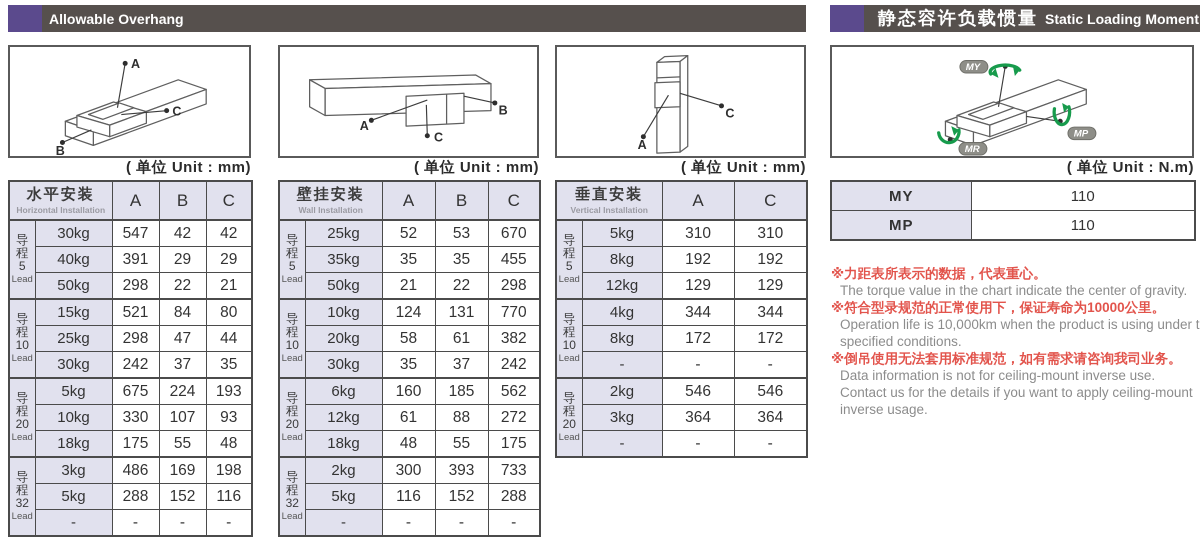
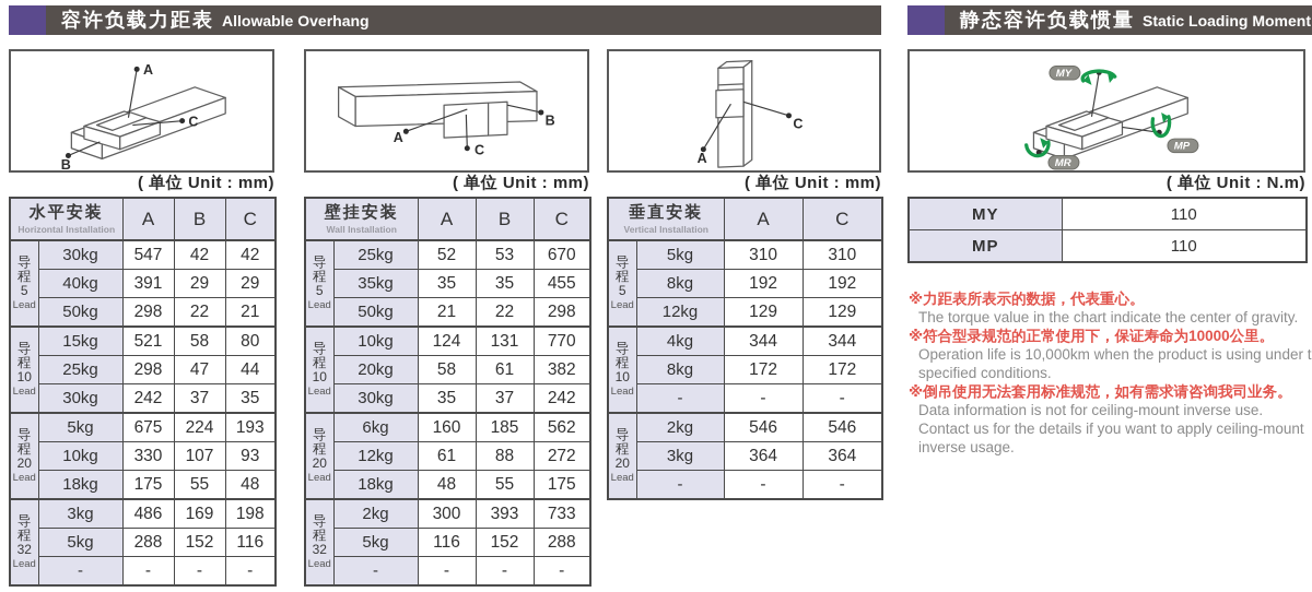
+ 容许负载力距表
  Allowable Overhang
  静态容许负载惯量
  Static Loading Moment
  A
  B
  C
  A
  B
  C
  A
  C
  MY
  MP
  MR
  ( 单位 Unit : mm)
  ( 单位 Unit : mm)
  ( 单位 Unit : mm)
  ( 单位 Unit : N.m)
  水平安装Horizontal Installation	A	B	C
  导程5Lead	30kg	547	42	42
  40kg	391	29	29
  50kg	298	22	21
- 导程10Lead	15kg	521	84	80
+ 导程10Lead	15kg	521	58	80
  25kg	298	47	44
  30kg	242	37	35
  导程20Lead	5kg	675	224	193
  10kg	330	107	93
  18kg	175	55	48
  导程32Lead	3kg	486	169	198
  5kg	288	152	116
  -	-	-	-
  壁挂安装Wall Installation	A	B	C
  导程5Lead	25kg	52	53	670
  35kg	35	35	455
  50kg	21	22	298
  导程10Lead	10kg	124	131	770
  20kg	58	61	382
  30kg	35	37	242
  导程20Lead	6kg	160	185	562
  12kg	61	88	272
  18kg	48	55	175
  导程32Lead	2kg	300	393	733
  5kg	116	152	288
  -	-	-	-
  垂直安装Vertical Installation	A	C
  导程5Lead	5kg	310	310
  8kg	192	192
  12kg	129	129
  导程10Lead	4kg	344	344
  8kg	172	172
  -	-	-
  导程20Lead	2kg	546	546
  3kg	364	364
  -	-	-
  MY	110
  MP	110
  ※力距表所表示的数据，代表重心。
  The torque value in the chart indicate the center of gravity.
  ※符合型录规范的正常使用下，保证寿命为10000公里。
  Operation life is 10,000km when the product is using under t
  specified conditions.
  ※倒吊使用无法套用标准规范，如有需求请咨询我司业务。
  Data information is not for ceiling-mount inverse use.
  Contact us for the details if you want to apply ceiling-mount
  inverse usage.
